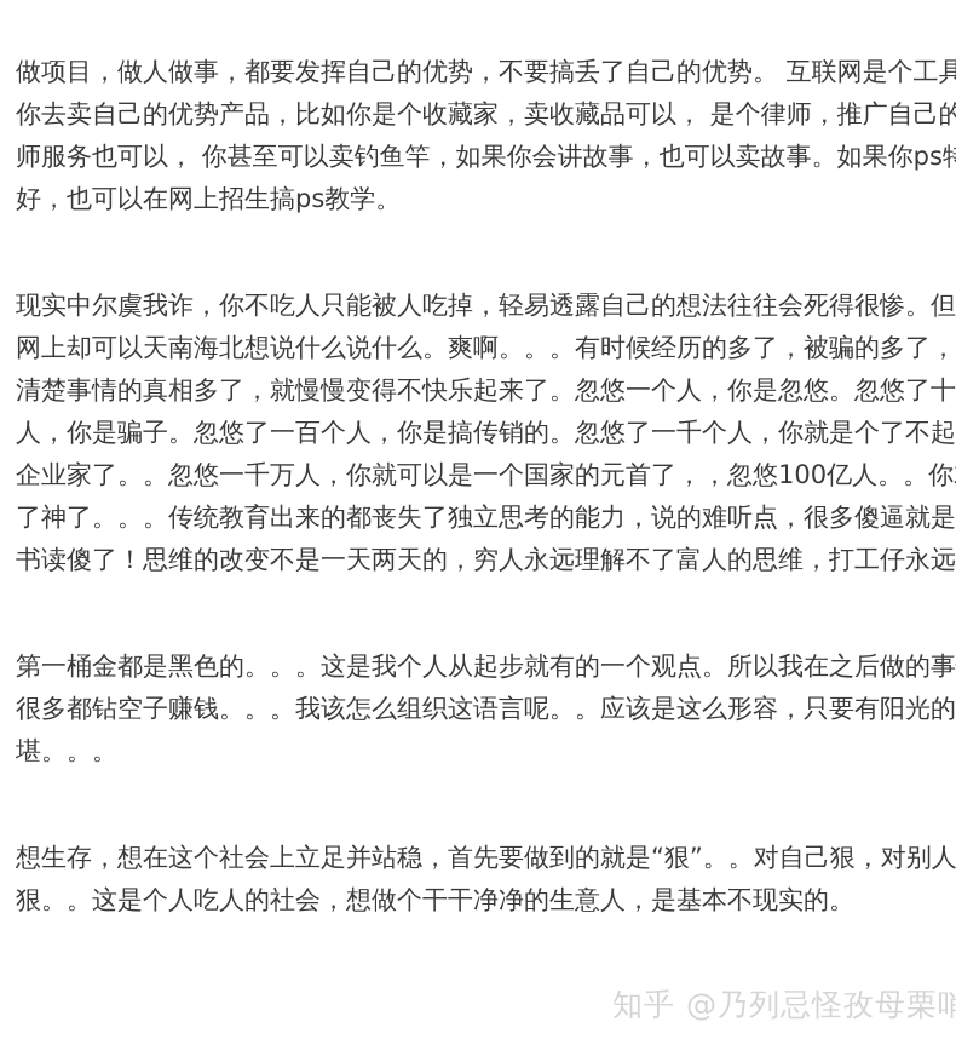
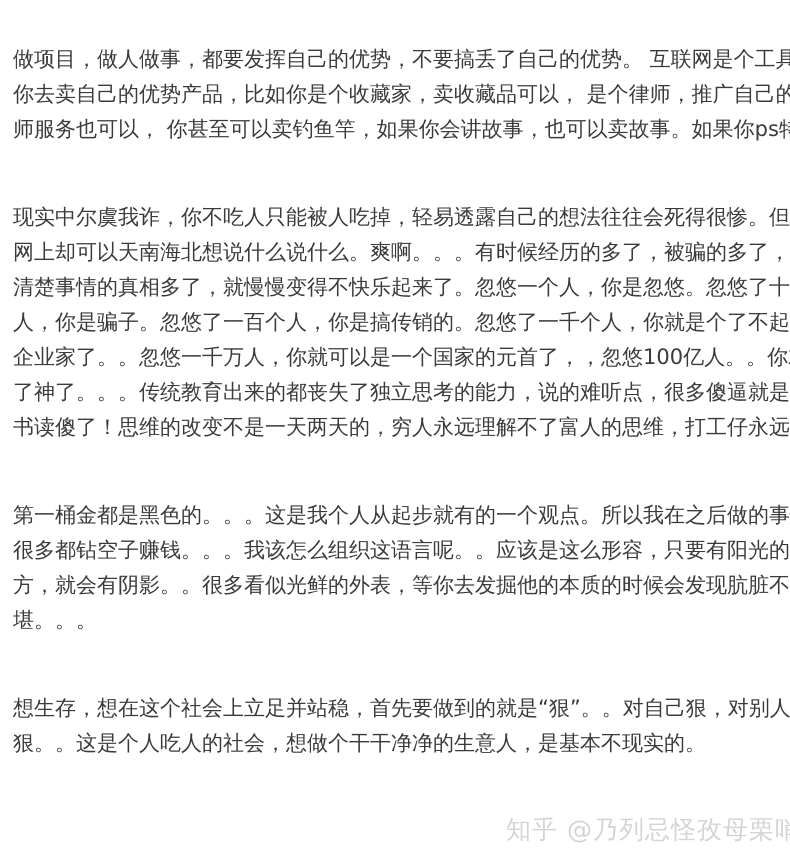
  做项目，做人做事，都要发挥自己的优势，不要搞丢了自己的优势。 互联网是个工具
  你去卖自己的优势产品，比如你是个收藏家，卖收藏品可以， 是个律师，推广自己的
  师服务也可以， 你甚至可以卖钓鱼竿，如果你会讲故事，也可以卖故事。如果你ps特
- 好，也可以在网上招生搞ps教学。
  现实中尔虞我诈，你不吃人只能被人吃掉，轻易透露自己的想法往往会死得很惨。但
  网上却可以天南海北想说什么说什么。爽啊。。。有时候经历的多了，被骗的多了，
  清楚事情的真相多了，就慢慢变得不快乐起来了。忽悠一个人，你是忽悠。忽悠了十
  人，你是骗子。忽悠了一百个人，你是搞传销的。忽悠了一千个人，你就是个了不起
  企业家了。。忽悠一千万人，你就可以是一个国家的元首了，，忽悠100亿人。。你
  了神了。。。传统教育出来的都丧失了独立思考的能力，说的难听点，很多傻逼就是
  书读傻了！思维的改变不是一天两天的，穷人永远理解不了富人的思维，打工仔永远
  第一桶金都是黑色的。。。这是我个人从起步就有的一个观点。所以我在之后做的事
  很多都钻空子赚钱。。。我该怎么组织这语言呢。。应该是这么形容，只要有阳光的
+ 方，就会有阴影。。很多看似光鲜的外表，等你去发掘他的本质的时候会发现肮脏不
  堪。。。
  想生存，想在这个社会上立足并站稳，首先要做到的就是“狠”。。对自己狠，对别人
  狠。。这是个人吃人的社会，想做个干干净净的生意人，是基本不现实的。
  知乎 @乃列忌怪孜母栗哨
